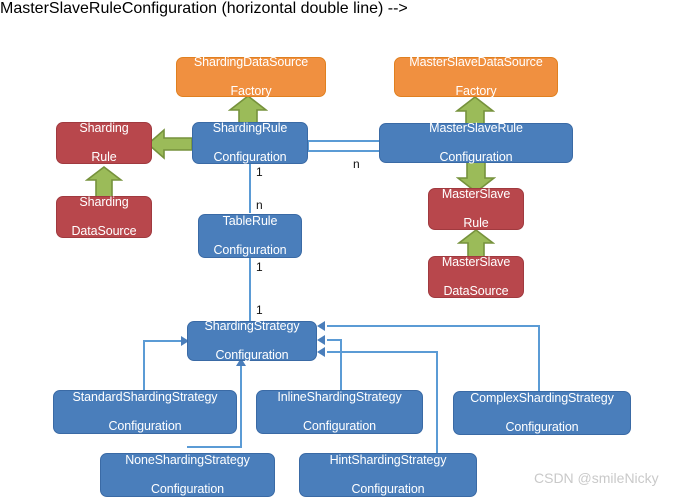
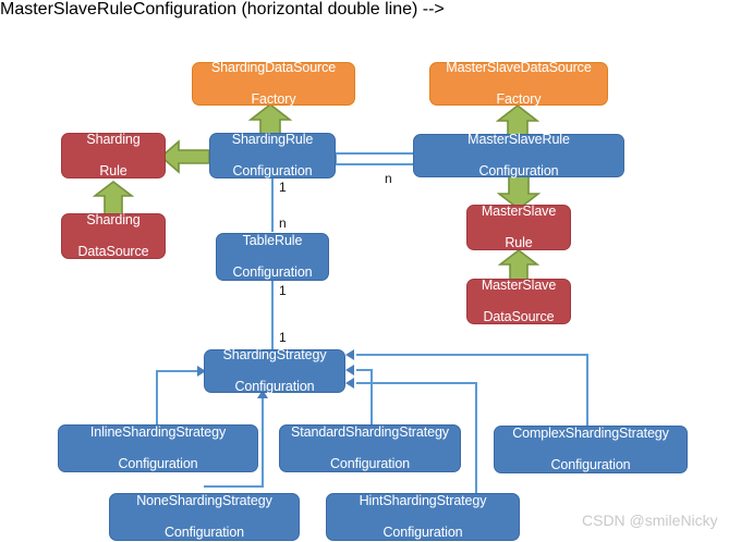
  MasterSlaveRuleConfiguration (horizontal double line) -->
  ShardingDataSource
  Factory
  MasterSlaveDataSource
  Factory
  Sharding
  Rule
  Sharding
  DataSource
  ShardingRule
  Configuration
  MasterSlaveRule
  Configuration
  MasterSlave
  Rule
  MasterSlave
  DataSource
  TableRule
  Configuration
  ShardingStrategy
  Configuration
- StandardShardingStrategy
+ InlineShardingStrategy
  Configuration
- InlineShardingStrategy
+ StandardShardingStrategy
  Configuration
  ComplexShardingStrategy
  Configuration
  NoneShardingStrategy
  Configuration
  HintShardingStrategy
  Configuration
  1
  n
  1
  1
  n
  CSDN @smileNicky
